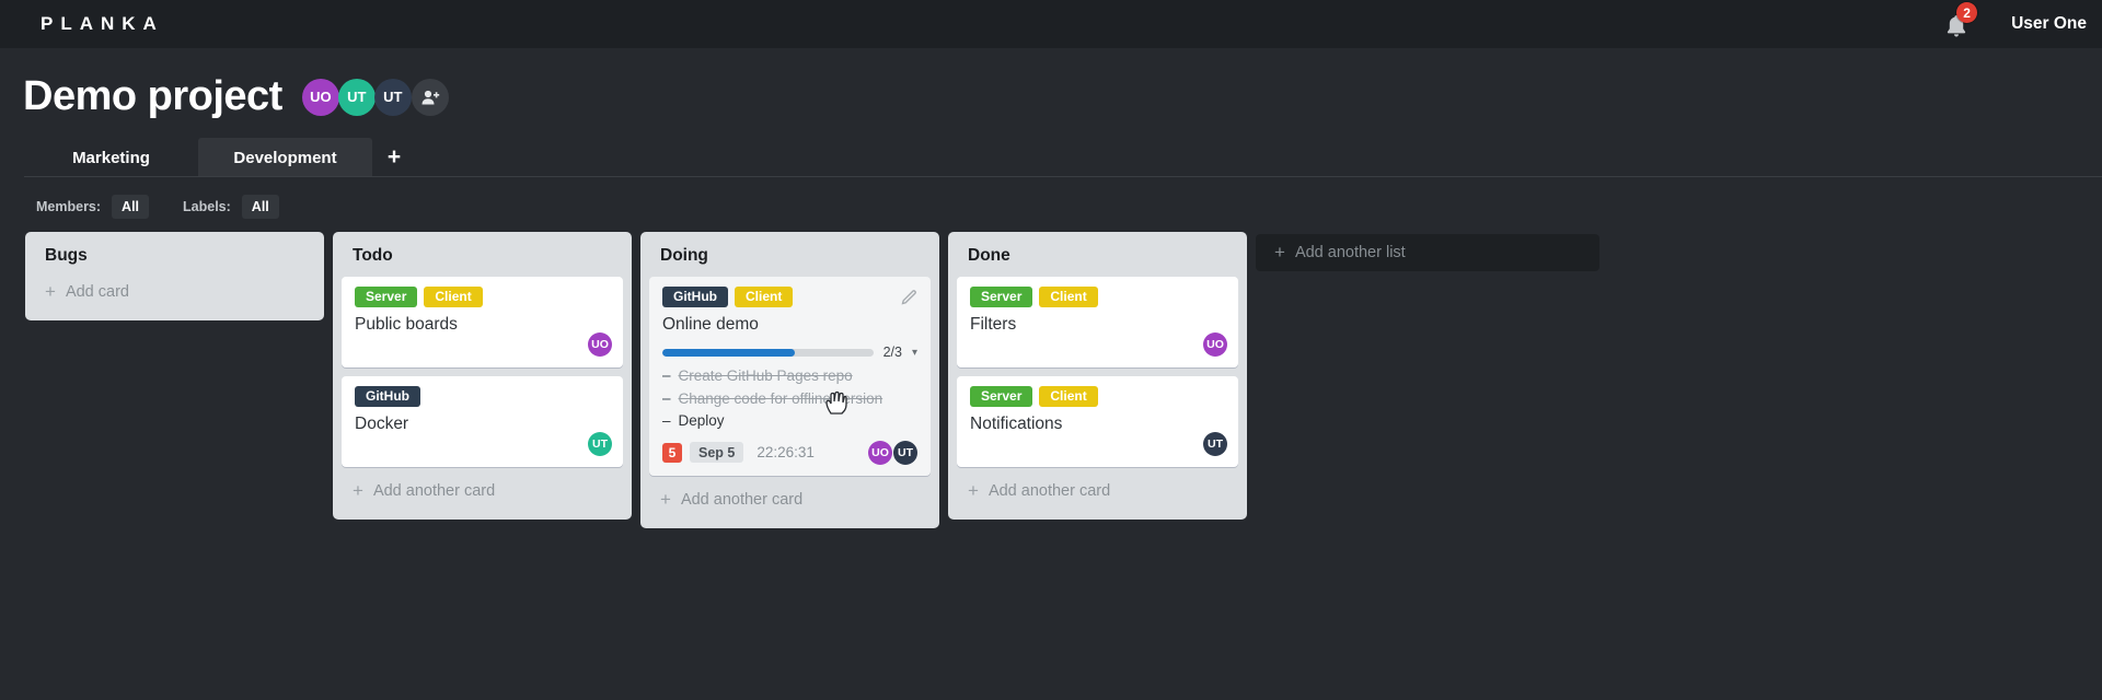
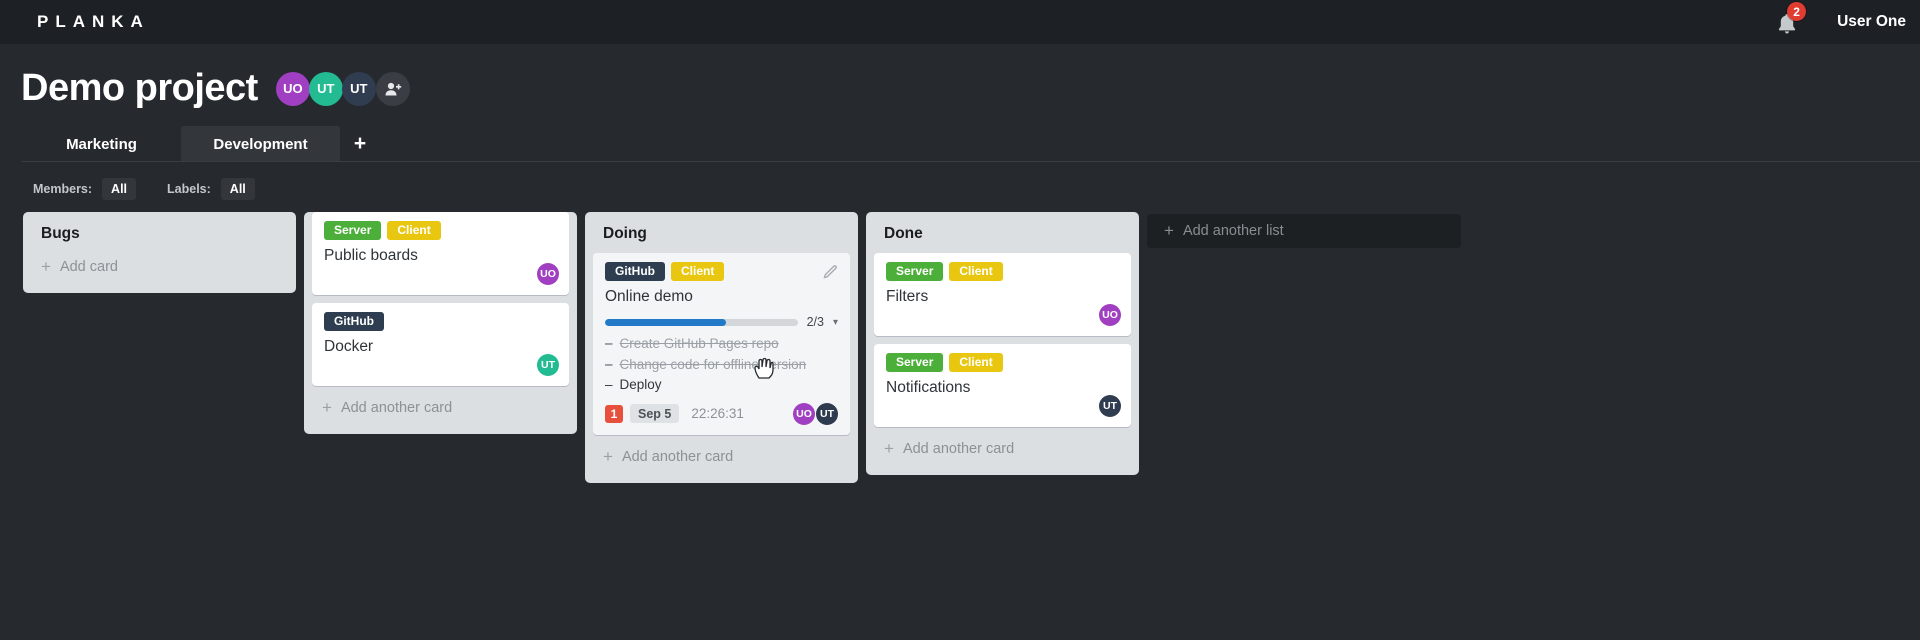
  PLANKA
  2
  User One
  Demo project
  UO
  UT
  UT
  Marketing
  Development
  +
  Members:
  All
  Labels:
  All
  Bugs
  +
  Add card
- Todo
  Server
  Client
  Public boards
  UO
  GitHub
  Docker
  UT
  +
  Add another card
  Doing
  GitHub
  Client
  Online demo
  2/3
  ▾
  – Create GitHub Pages repo
  – Change code for offlinersion
  – Deploy
- 5
+ 1
  Sep 5
  22:26:31
  UO
  UT
  +
  Add another card
  Done
  Server
  Client
  Filters
  UO
  Server
  Client
  Notifications
  UT
  +
  Add another card
  +
  Add another list
